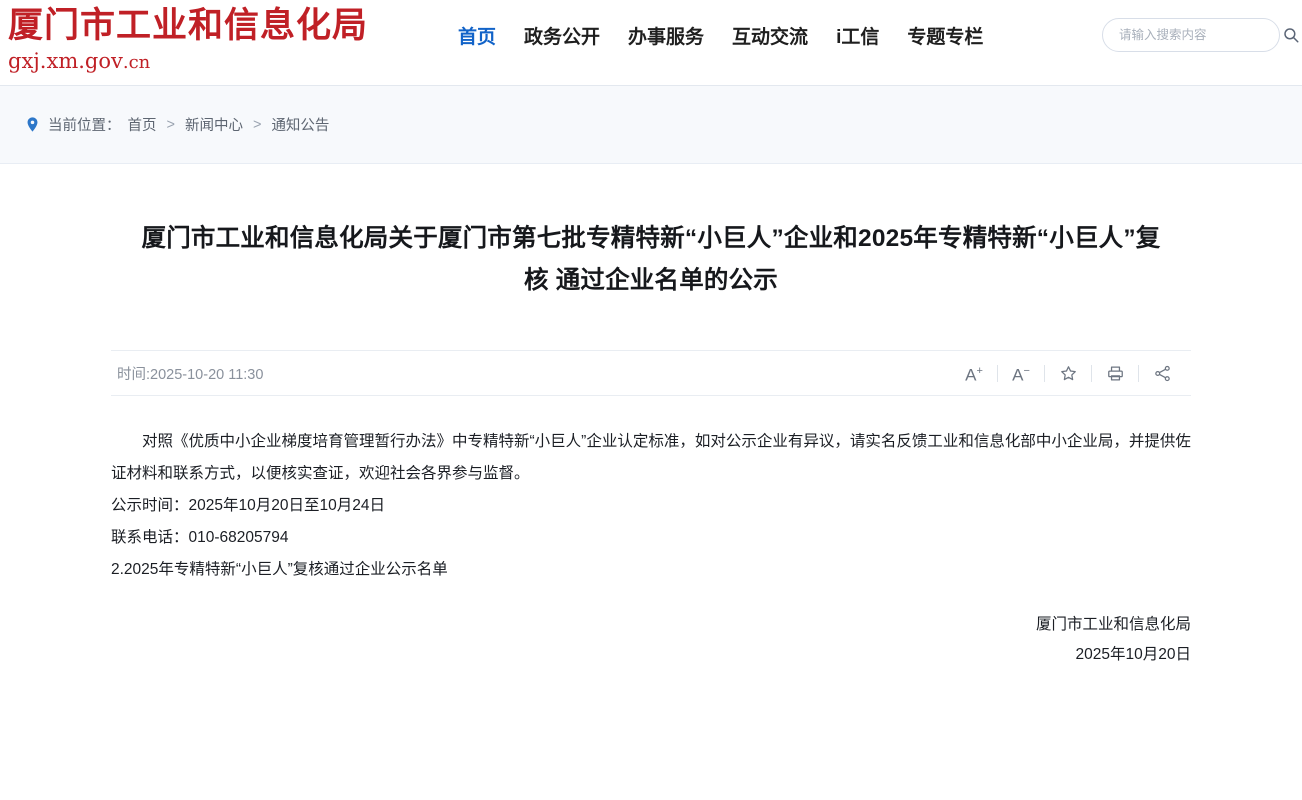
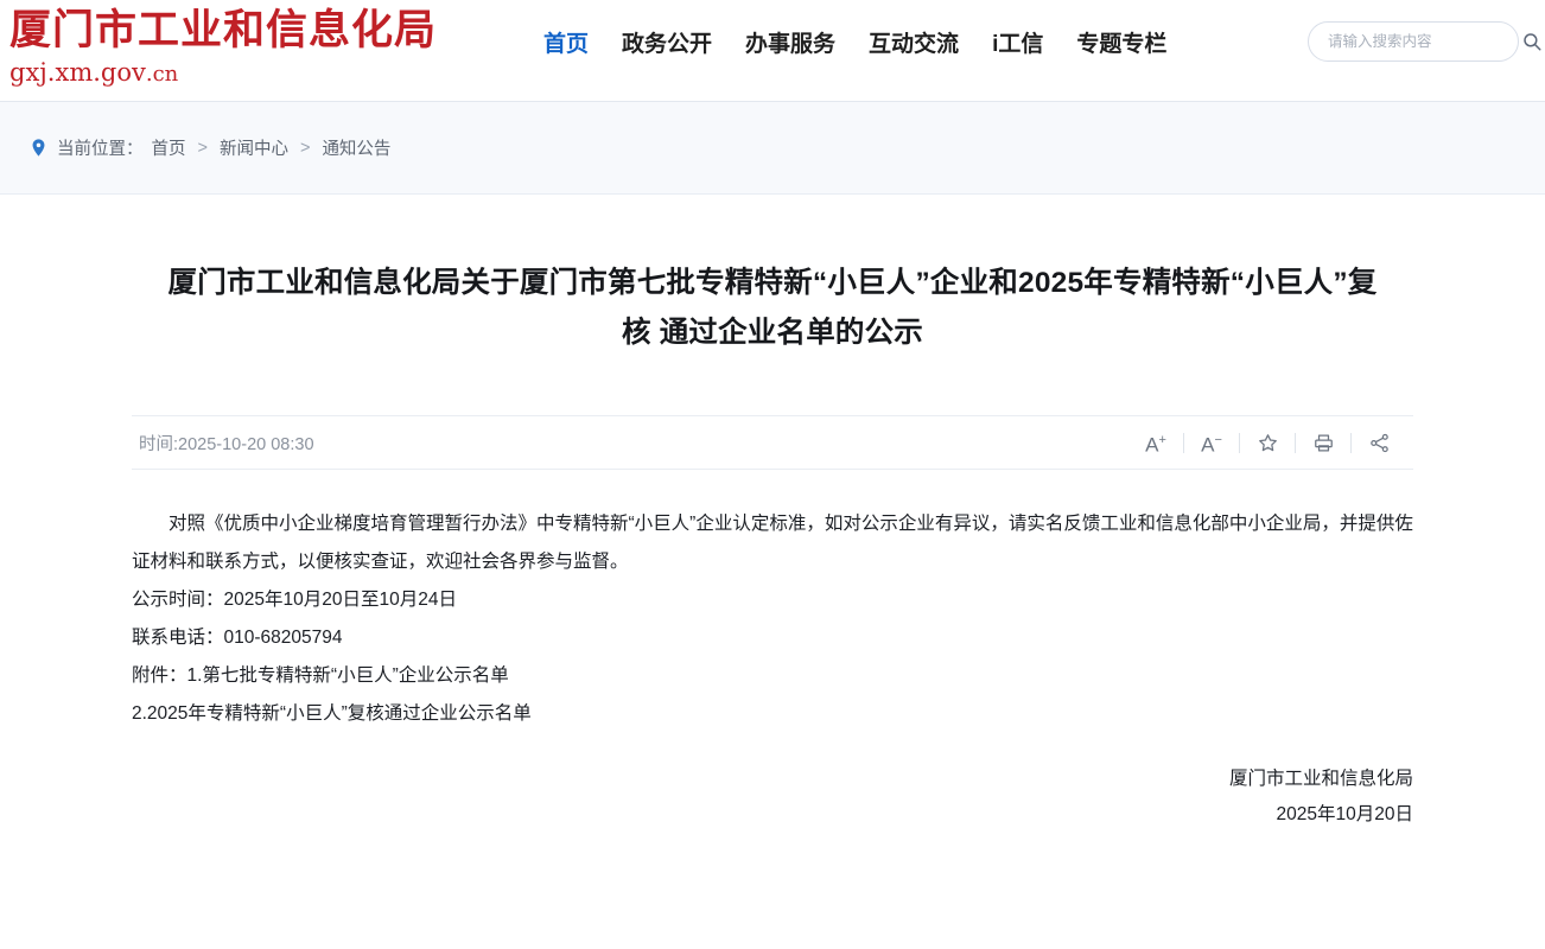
  厦门市工业和信息化局
  gxj.xm.gov.cn
  首页
  政务公开
  办事服务
  互动交流
  i工信
  专题专栏
  请输入搜索内容
  当前位置：
  首页
  >
  新闻中心
  >
  通知公告
  厦门市工业和信息化局关于厦门市第七批专精特新“小巨人”企业和2025年专精特新“小巨人”复核 通过企业名单的公示
- 时间:2025-10-20 11:30
+ 时间:2025-10-20 08:30
  A+
  A−
  对照《优质中小企业梯度培育管理暂行办法》中专精特新“小巨人”企业认定标准，如对公示企业有异议，请实名反馈工业和信息化部中小企业局，并提供佐证材料和联系方式，以便核实查证，欢迎社会各界参与监督。
  公示时间：2025年10月20日至10月24日
  联系电话：010-68205794
+ 附件：1.第七批专精特新“小巨人”企业公示名单
  2.2025年专精特新“小巨人”复核通过企业公示名单
  厦门市工业和信息化局
  2025年10月20日
